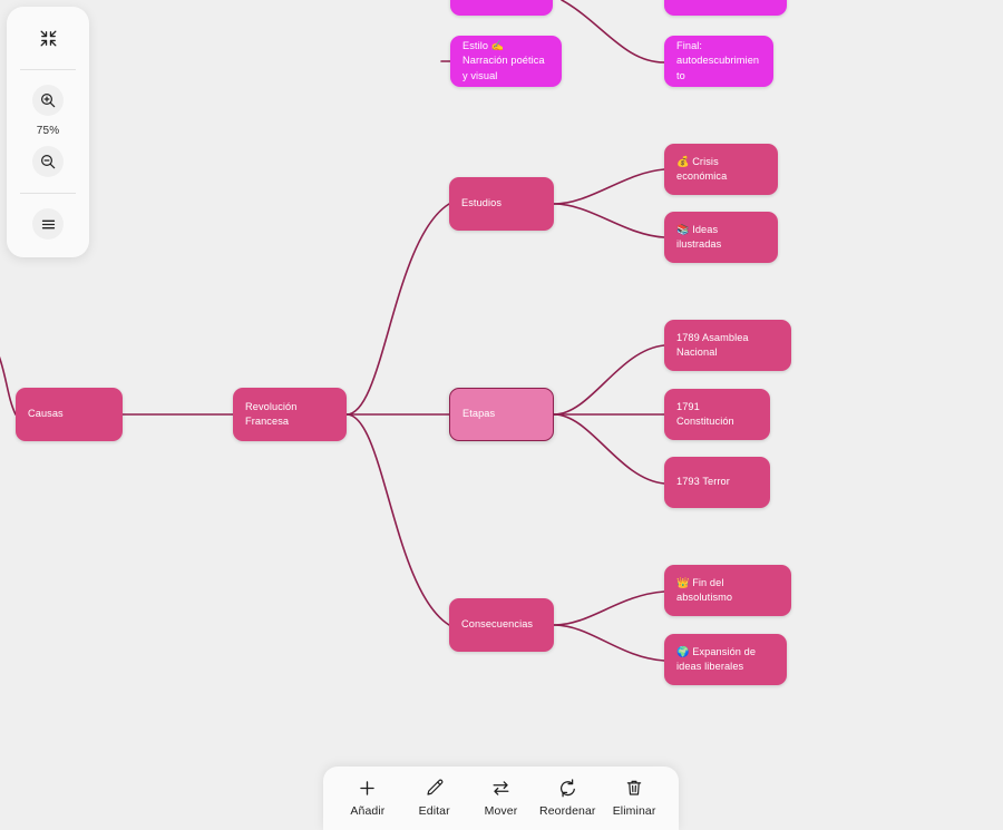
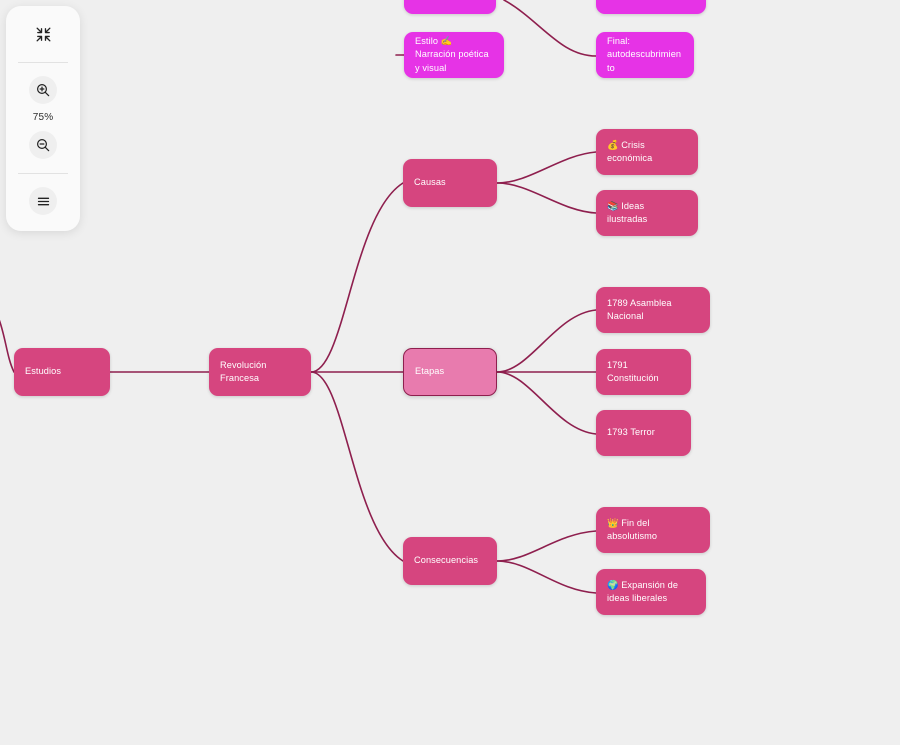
  Estilo ✍️ Narración poética y visual
  Final: autodescubrimiento
- Causas
+ Estudios
  Revolución Francesa
- Estudios
+ Causas
  Etapas
  Consecuencias
  💰 Crisis económica
  📚 Ideas ilustradas
  1789 Asamblea Nacional
  1791 Constitución
  1793 Terror
  👑 Fin del absolutismo
  🌍 Expansión de ideas liberales
  75%
- Añadir
- Editar
- Mover
- Reordenar
- Eliminar
